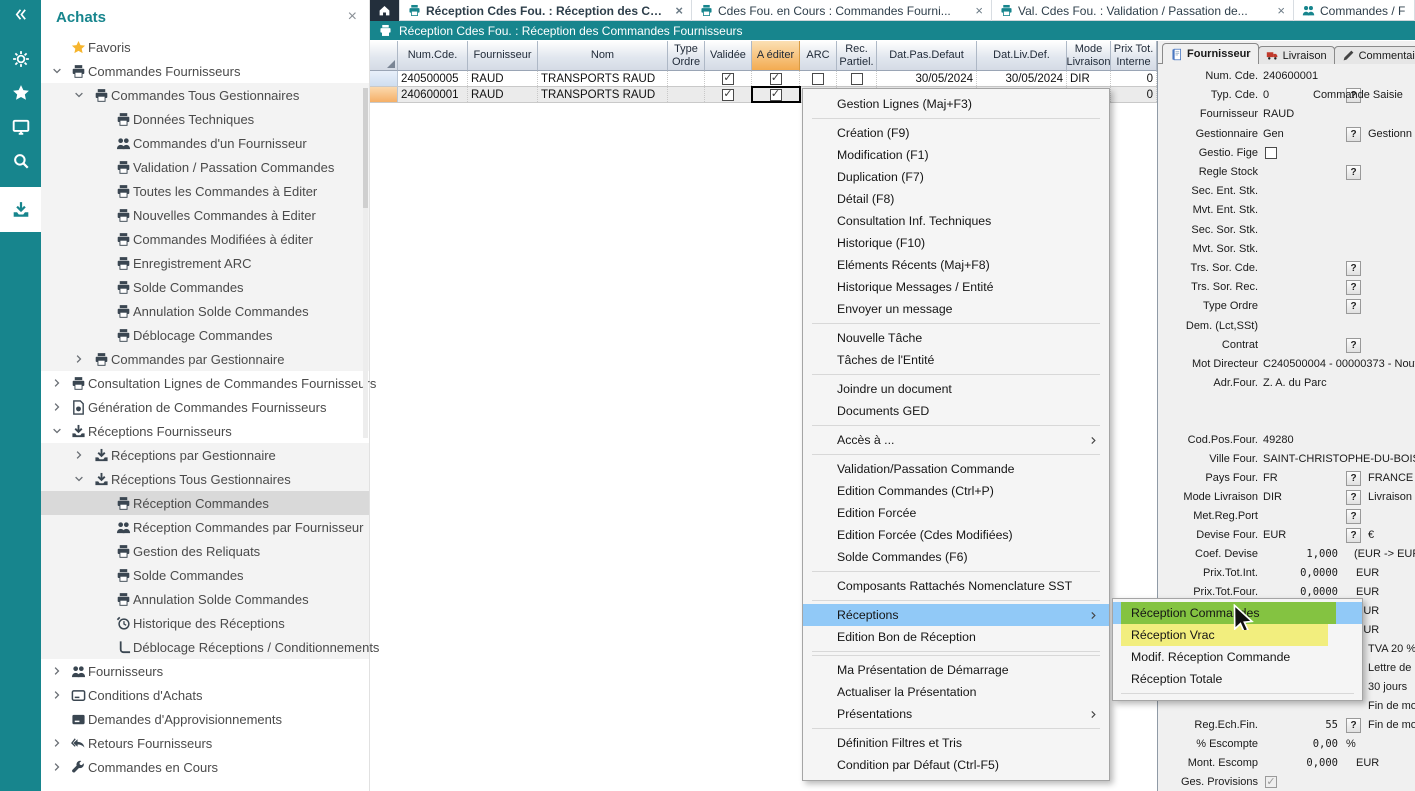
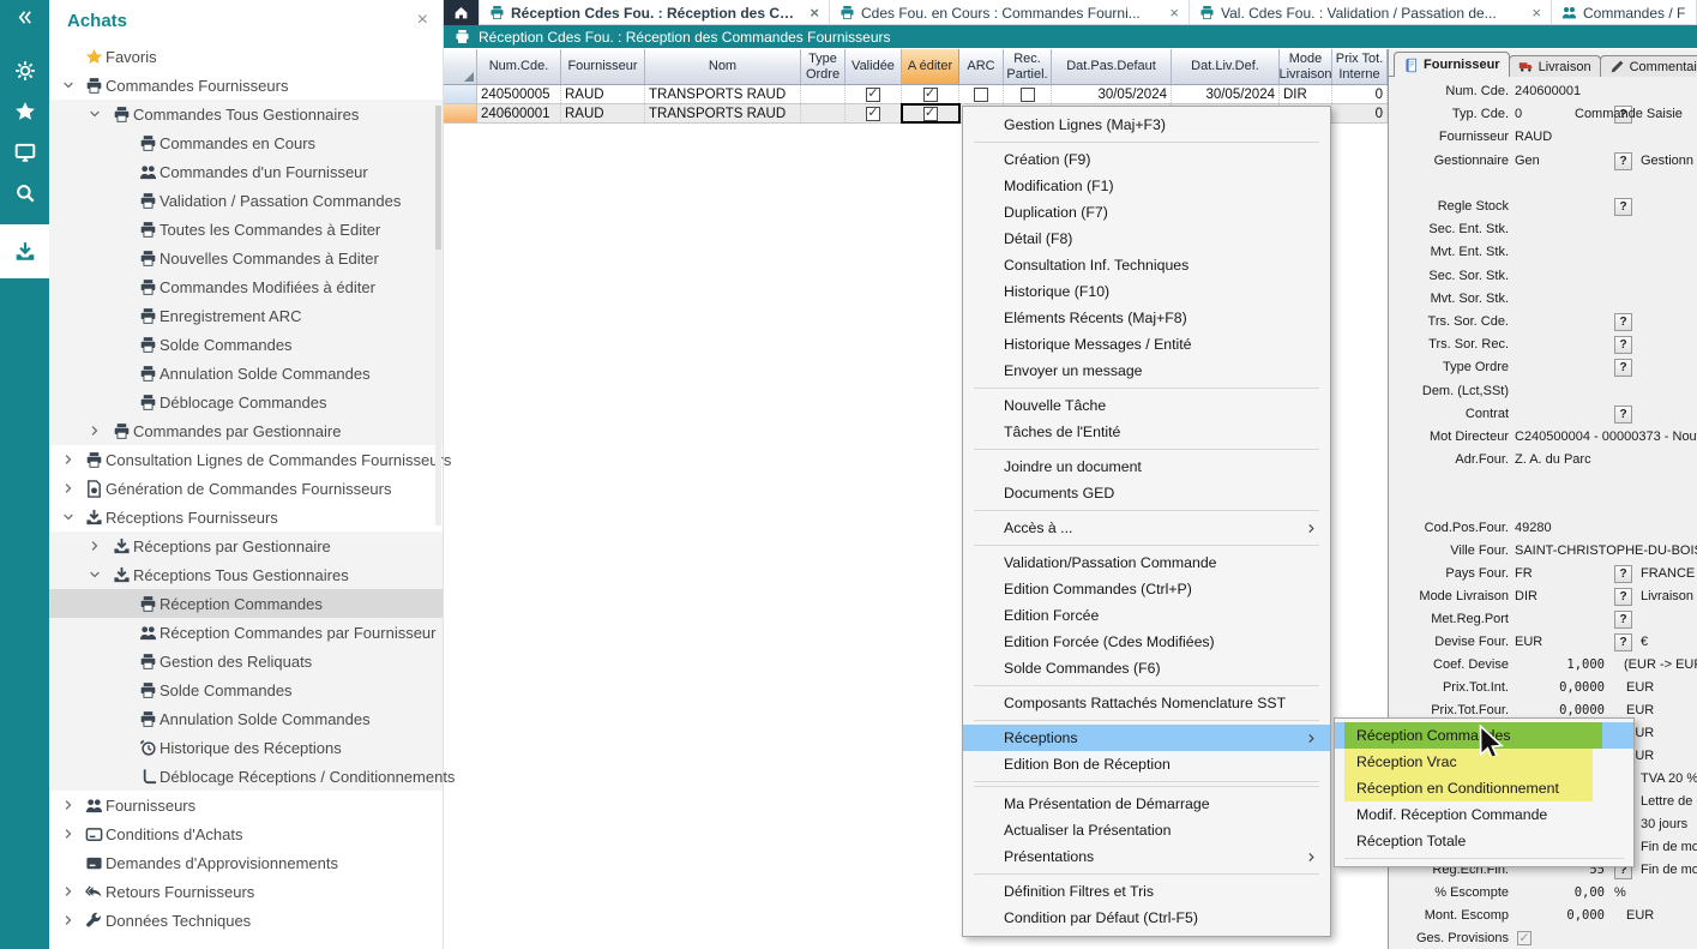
  Achats
  ×
  Favoris
  Commandes Fournisseurs
  Commandes Tous Gestionnaires
- Données Techniques
+ Commandes en Cours
  Commandes d'un Fournisseur
  Validation / Passation Commandes
  Toutes les Commandes à Editer
  Nouvelles Commandes à Editer
  Commandes Modifiées à éditer
  Enregistrement ARC
  Solde Commandes
  Annulation Solde Commandes
  Déblocage Commandes
  Commandes par Gestionnaire
  Consultation Lignes de Commandes Fournisseus
  Génération de Commandes Fournisseurs
  Réceptions Fournisseurs
  Réceptions par Gestionnaire
  Réceptions Tous Gestionnaires
  Réception Commandes
  Réception Commandes par Fournisseur
  Gestion des Reliquats
  Solde Commandes
  Annulation Solde Commandes
  Historique des Réceptions
  Déblocage Réceptions / Conditionnements
  Fournisseurs
  Conditions d'Achats
  Demandes d'Approvisionnements
  Retours Fournisseurs
- Commandes en Cours
+ Données Techniques
  Réception Cdes Fou. : Réception des Co...
  ×
  Cdes Fou. en Cours : Commandes Fourni...
  ×
  Val. Cdes Fou. : Validation / Passation de...
  ×
  Commandes / F
  Réception Cdes Fou. : Réception des Commandes Fournisseurs
  Num.Cde.
  Fournisseur
  Nom
  Type
  Ordre
  Validée
  A éditer
  ARC
  Rec.
  Partiel.
  Dat.Pas.Defaut
  Dat.Liv.Def.
  Mode
  Livraison
  Prix Tot.
  Interne
  240500005
  RAUD
  TRANSPORTS RAUD
  ✓
  ✓
  30/05/2024
  30/05/2024
  DIR
  0
  240600001
  RAUD
  TRANSPORTS RAUD
  ✓
  ✓
  0
  Fournisseur
  Livraison
  Commentai
  Num. Cde.
  240600001
  Typ. Cde.
  0
  ?
  Commande Saisie
  Fournisseur
  RAUD
  Gestionnaire
  Gen
  ?
  Gestionn
- Gestio. Fige
  Regle Stock
  ?
  Sec. Ent. Stk.
  Mvt. Ent. Stk.
  Sec. Sor. Stk.
  Mvt. Sor. Stk.
  Trs. Sor. Cde.
  ?
  Trs. Sor. Rec.
  ?
  Type Ordre
  ?
  Dem. (Lct,SSt)
  Contrat
  ?
  Mot Directeur
  C240500004 - 00000373 - Nou
  Adr.Four.
  Z. A. du Parc
  Cod.Pos.Four.
  49280
  Ville Four.
  SAINT-CHRISTOPHE-DU-BOI
  Pays Four.
  FR
  ?
  FRANCE
  Mode Livraison
  DIR
  ?
  Livraison
  Met.Reg.Port
  ?
  Devise Four.
  EUR
  ?
  €
  Coef. Devise
  1,000
  (EUR -> EU
  Prix.Tot.Int.
  0,0000
  EUR
  Prix.Tot.Four.
  0,0000
  EUR
  TVA 20 %
  Lettre de
  30 jours
  Fin de mo
  Reg.Ech.Fin.
  55
  ?
  Fin de mo
  % Escompte
  0,00
  %
  Mont. Escomp
  0,000
  EUR
  Ges. Provisions
  ✓
  Gestion Lignes (Maj+F3)
  Création (F9)
  Modification (F1)
  Duplication (F7)
  Détail (F8)
  Consultation Inf. Techniques
  Historique (F10)
  Eléments Récents (Maj+F8)
  Historique Messages / Entité
  Envoyer un message
  Nouvelle Tâche
  Tâches de l'Entité
  Joindre un document
  Documents GED
  Accès à ...
  Validation/Passation Commande
  Edition Commandes (Ctrl+P)
  Edition Forcée
  Edition Forcée (Cdes Modifiées)
  Solde Commandes (F6)
  Composants Rattachés Nomenclature SST
  Réceptions
  Edition Bon de Réception
  Ma Présentation de Démarrage
  Actualiser la Présentation
  Présentations
  Définition Filtres et Tris
  Condition par Défaut (Ctrl-F5)
  Réception Commaes
  Réception Vrac
+ Réception en Conditionnement
  Modif. Réception Commande
  Réception Totale
